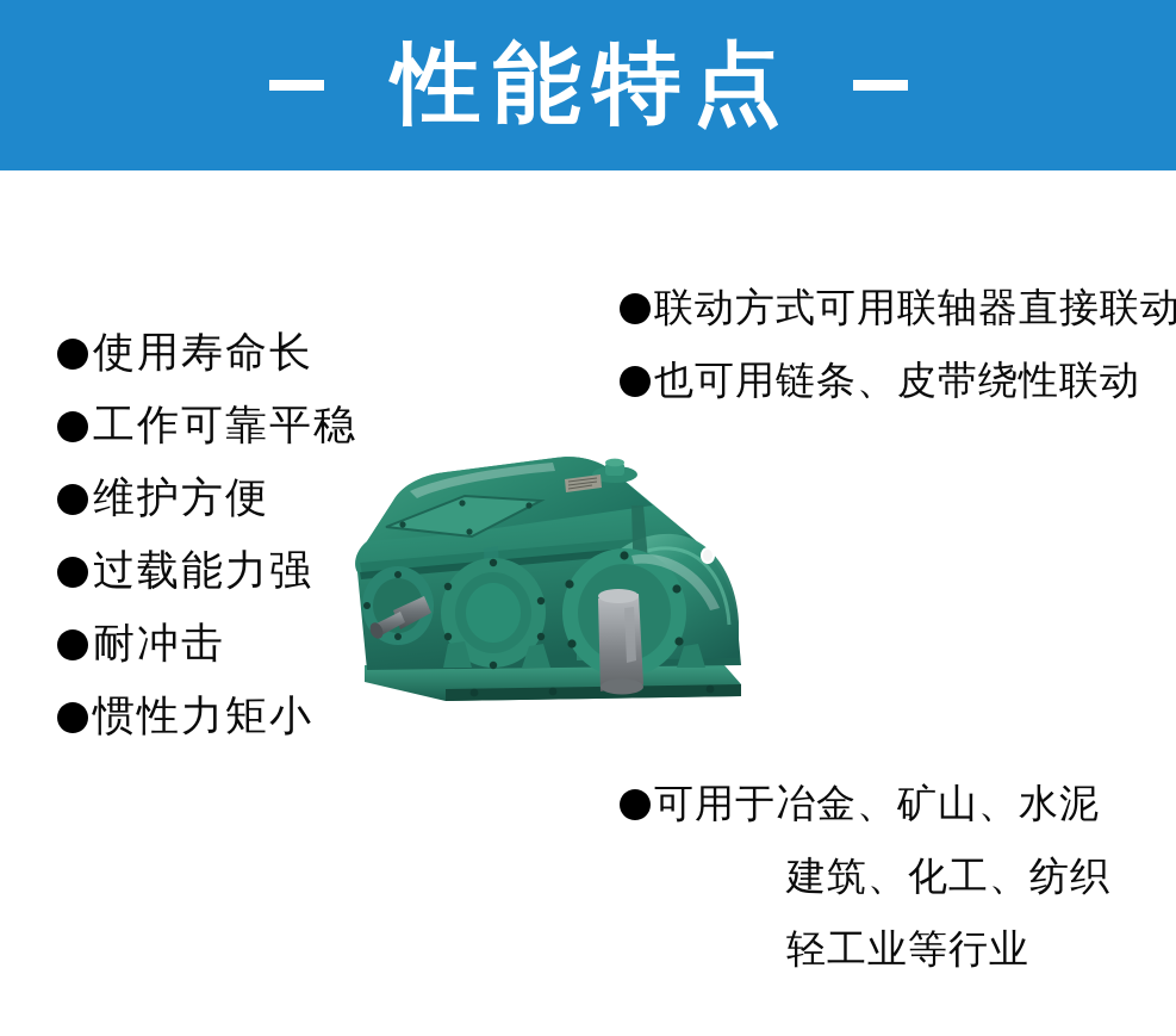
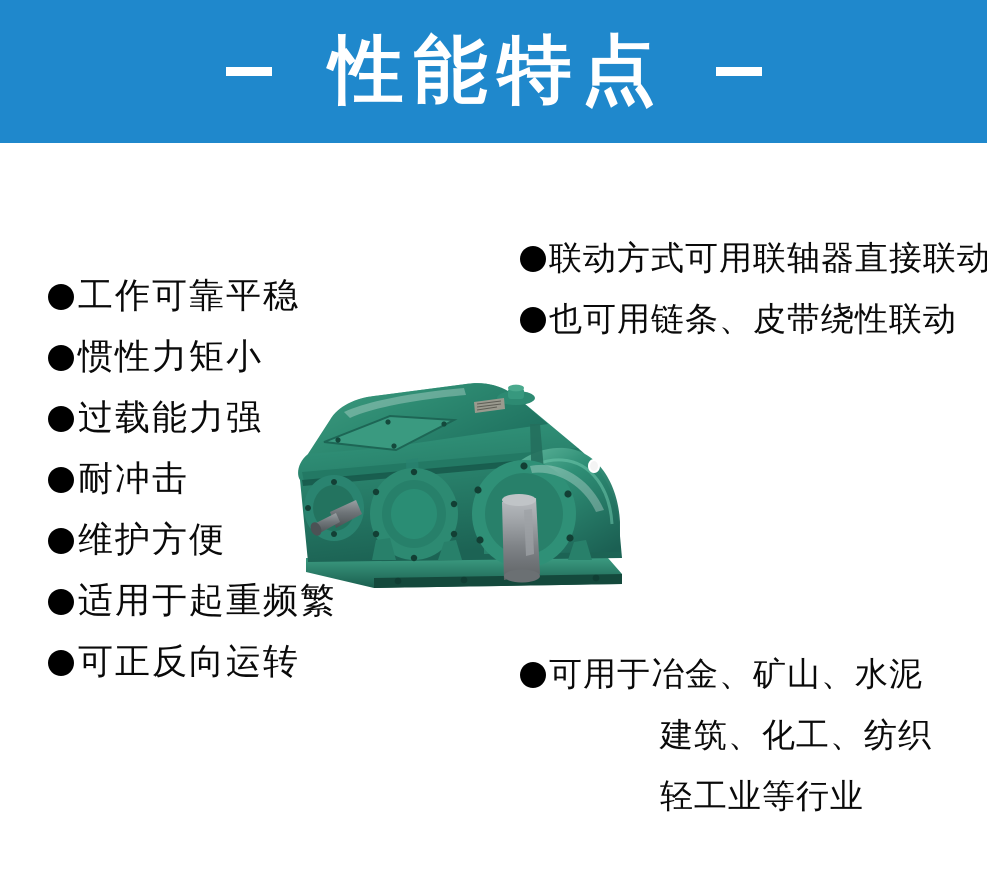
  性能特点
- 使用寿命长
  工作可靠平稳
- 维护方便
+ 惯性力矩小
  过载能力强
  耐冲击
- 惯性力矩小
+ 维护方便
+ 适用于起重频繁
+ 可正反向运转
  联动方式可用联轴器直接联动
  也可用链条、皮带绕性联动
  可用于冶金、矿山、水泥
  建筑、化工、纺织
  轻工业等行业
